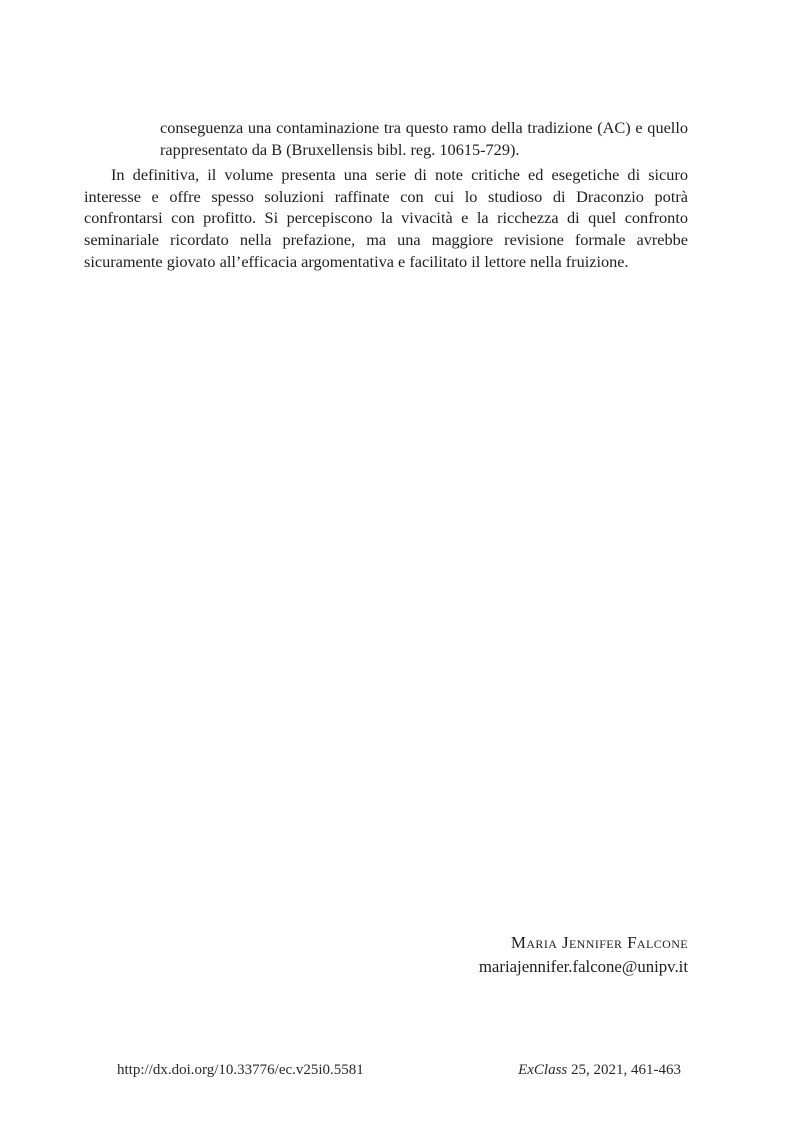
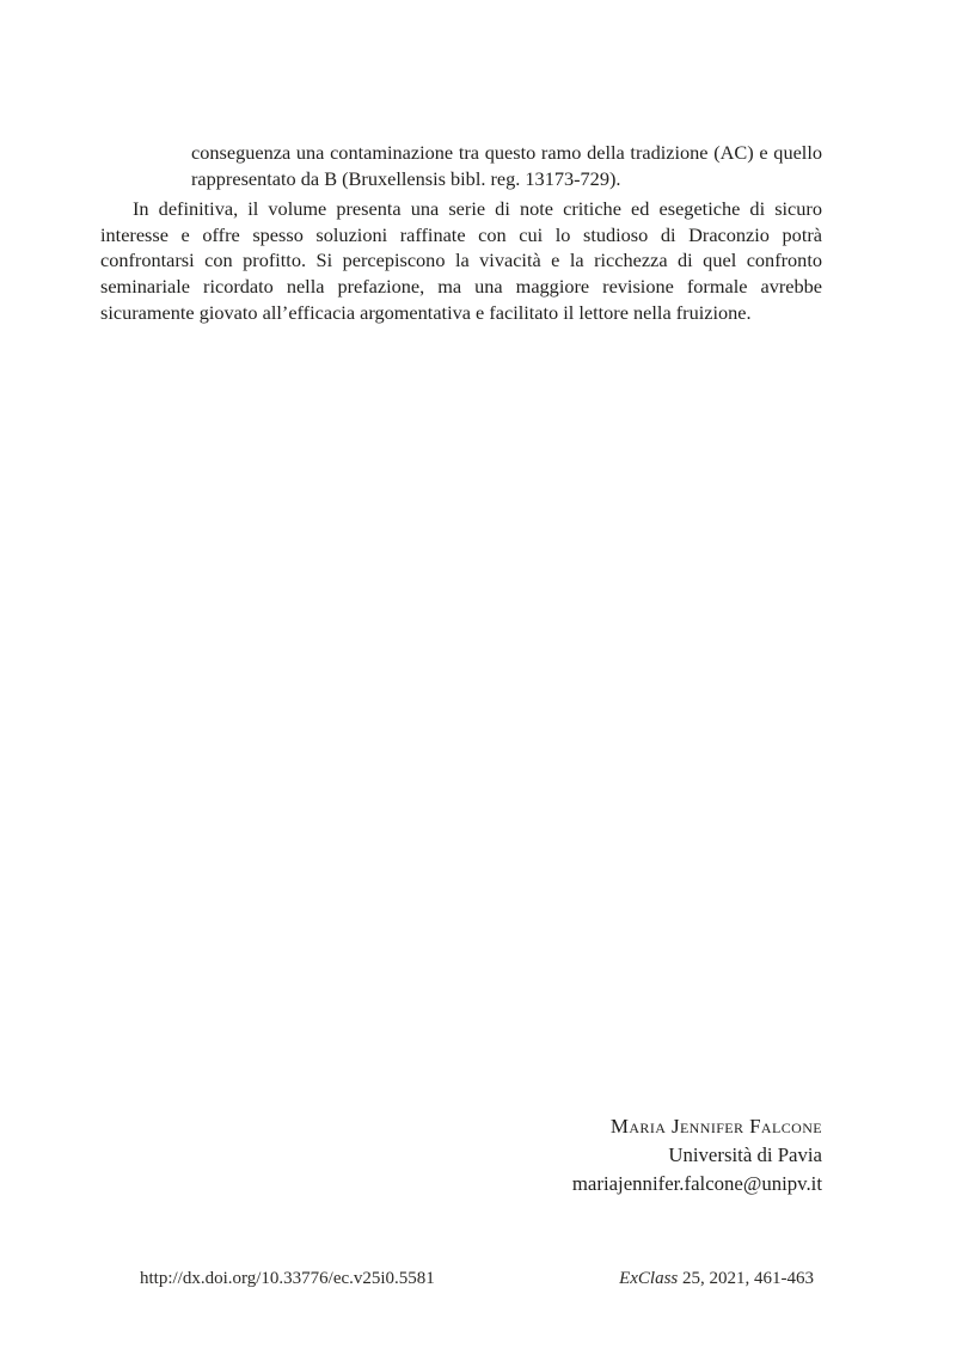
- conseguenza una contaminazione tra questo ramo della tradizione (AC) e quello rappresentato da B (Bruxellensis bibl. reg. 10615-729).
+ conseguenza una contaminazione tra questo ramo della tradizione (AC) e quello rappresentato da B (Bruxellensis bibl. reg. 13173-729).
  In definitiva, il volume presenta una serie di note critiche ed esegetiche di sicuro interesse e offre spesso soluzioni raffinate con cui lo studioso di Draconzio potrà confrontarsi con profitto. Si percepiscono la vivacità e la ricchezza di quel confronto seminariale ricordato nella prefazione, ma una maggiore revisione formale avrebbe sicuramente giovato all’efficacia argomentativa e facilitato il lettore nella fruizione.
  Maria Jennifer Falcone
+ Università di Pavia
  mariajennifer.falcone@unipv.it
  http://dx.doi.org/10.33776/ec.v25i0.5581
  ExClass 25, 2021, 461-463
